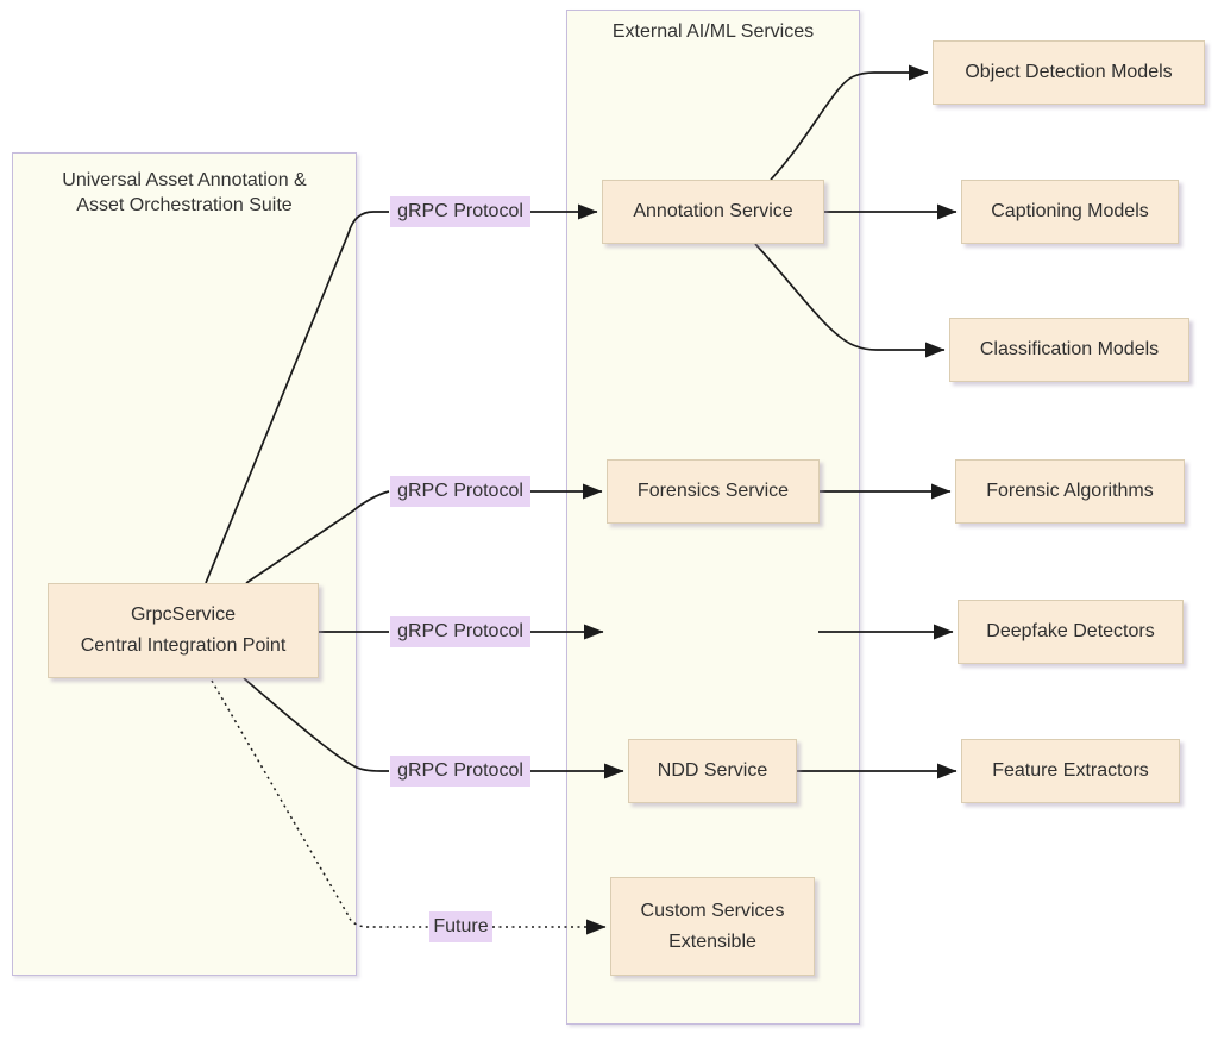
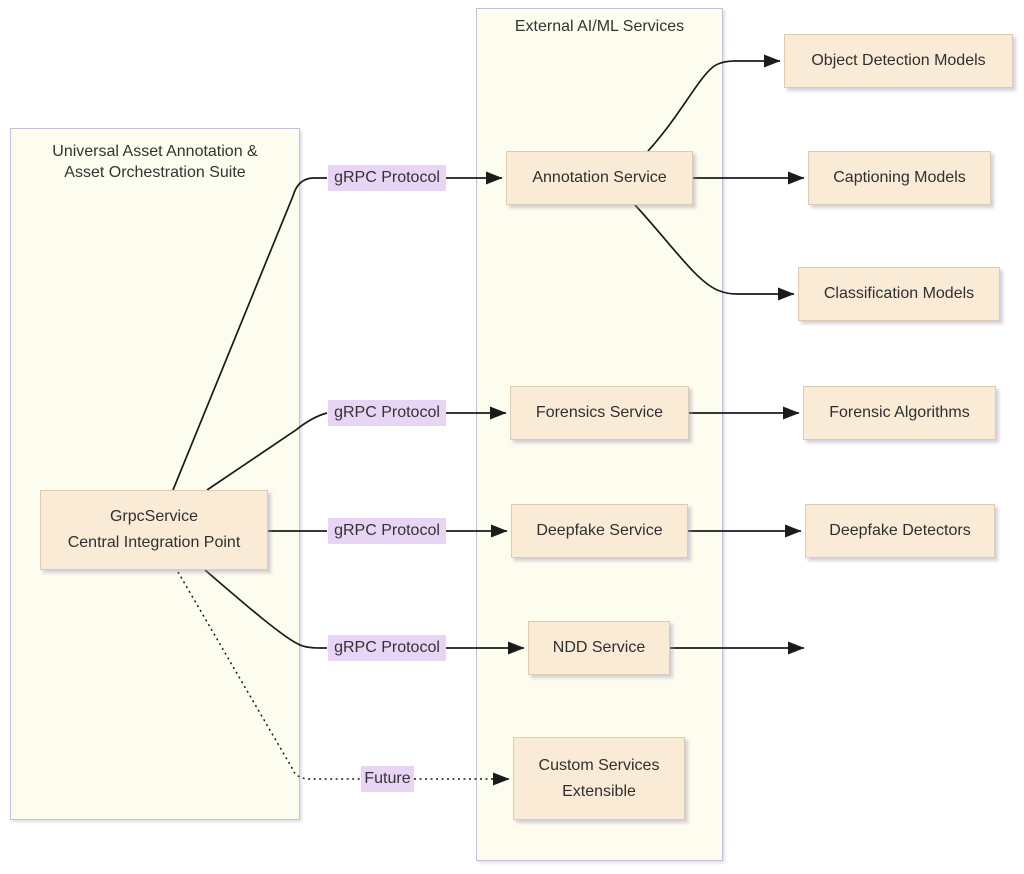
  Universal Asset Annotation & Asset Orchestration Suite
  External AI/ML Services
  GrpcService
  Central Integration Point
  Annotation Service
  Forensics Service
+ Deepfake Service
  NDD Service
  Custom Services
  Extensible
  Object Detection Models
  Captioning Models
  Classification Models
  Forensic Algorithms
  Deepfake Detectors
- Feature Extractors
  gRPC Protocol
  gRPC Protocol
  gRPC Protocol
  gRPC Protocol
  Future
